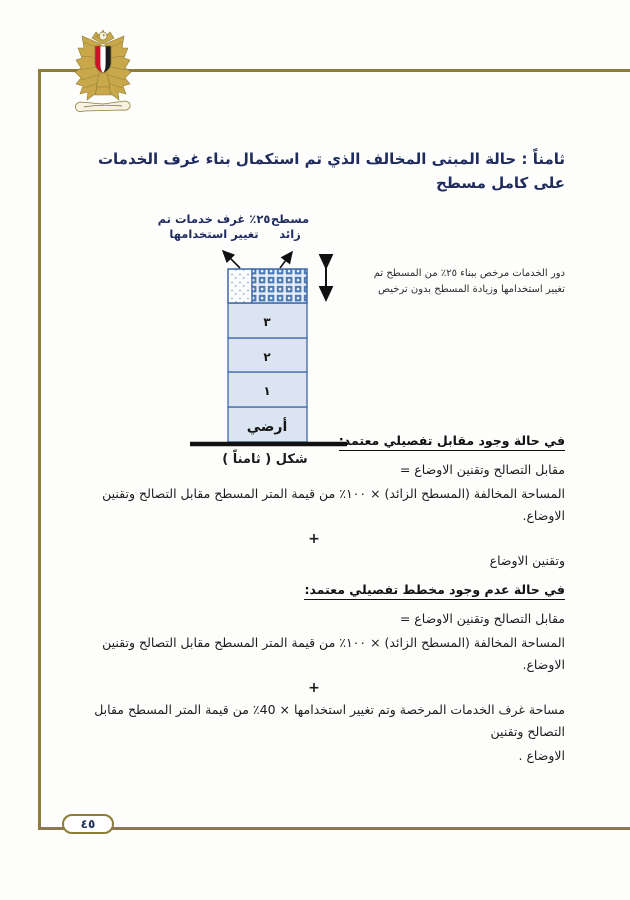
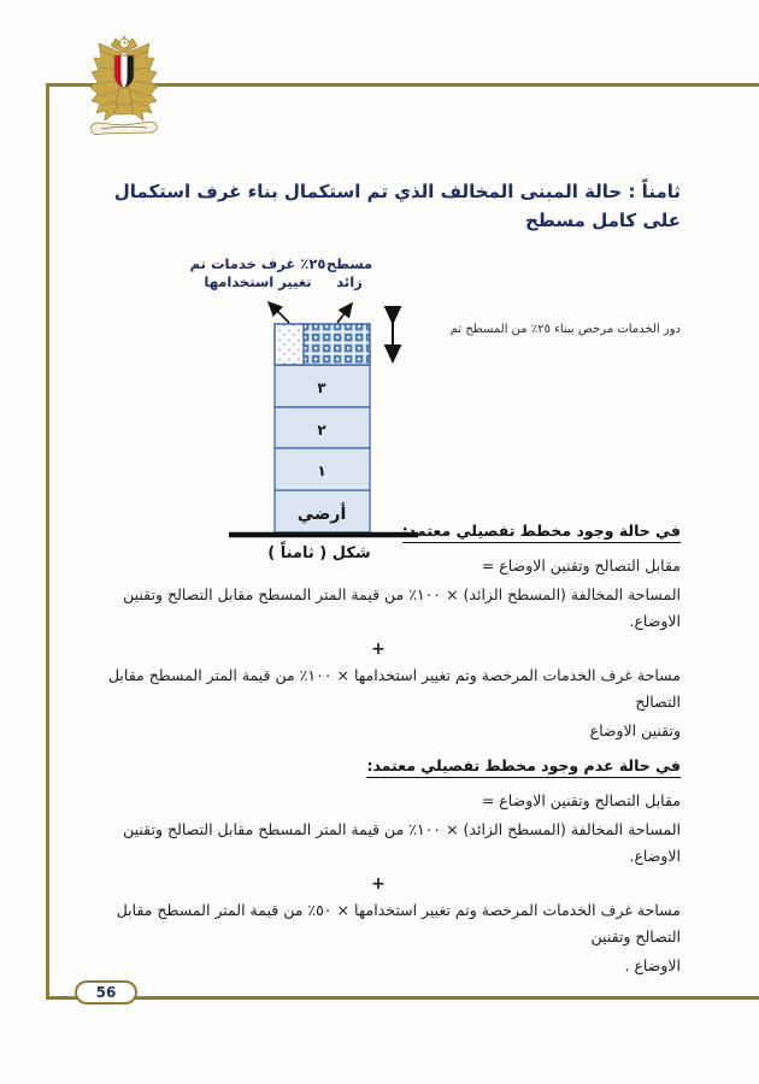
- ٤٥
+ 56
- ثامناً : حالة المبنى المخالف الذي تم استكمال بناء غرف الخدمات على كامل مسطح
+ ثامناً : حالة المبنى المخالف الذي تم استكمال بناء غرف استكمال على كامل مسطح
  ٢٥٪ غرف خدمات تم
  تغيير استخدامها
  مسطح
  زائد
  ٣
  ٢
  ١
  أرضي
  دور الخدمات مرخص ببناء ٢٥٪ من المسطح تم
- تغيير استخدامها وزيادة المسطح بدون ترخيص
  شكل ( ثامناً )
- في حالة وجود مقابل تفصيلي معتمد:
+ في حالة وجود مخطط تفصيلي معتمد:
  مقابل التصالح وتقنين الاوضاع =
  المساحة المخالفة (المسطح الزائد) × ١٠٠٪ من قيمة المتر المسطح مقابل التصالح وتقنين الاوضاع.
  +
+ مساحة غرف الخدمات المرخصة وتم تغيير استخدامها × ١٠٠٪ من قيمة المتر المسطح مقابل التصالح
  وتقنين الاوضاع
  في حالة عدم وجود مخطط تفصيلي معتمد:
  مقابل التصالح وتقنين الاوضاع =
  المساحة المخالفة (المسطح الزائد) × ١٠٠٪ من قيمة المتر المسطح مقابل التصالح وتقنين الاوضاع.
  +
- مساحة غرف الخدمات المرخصة وتم تغيير استخدامها × 40٪ من قيمة المتر المسطح مقابل التصالح وتقنين
+ مساحة غرف الخدمات المرخصة وتم تغيير استخدامها × ٥٠٪ من قيمة المتر المسطح مقابل التصالح وتقنين
  الاوضاع .
